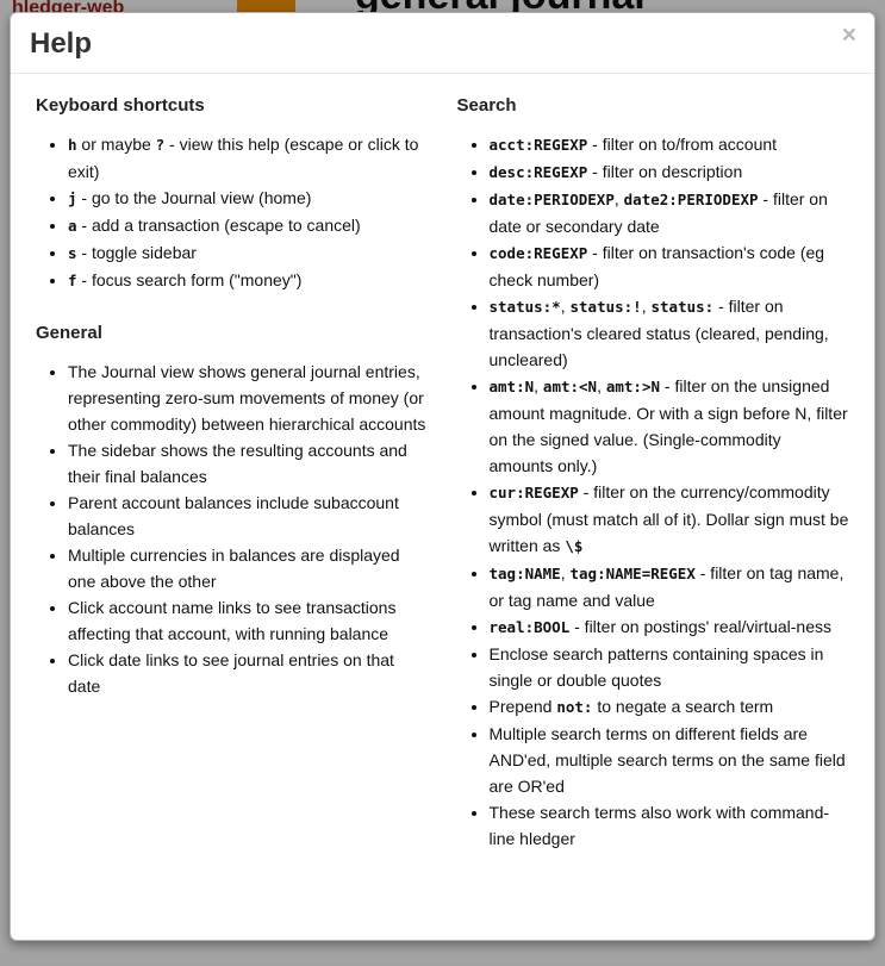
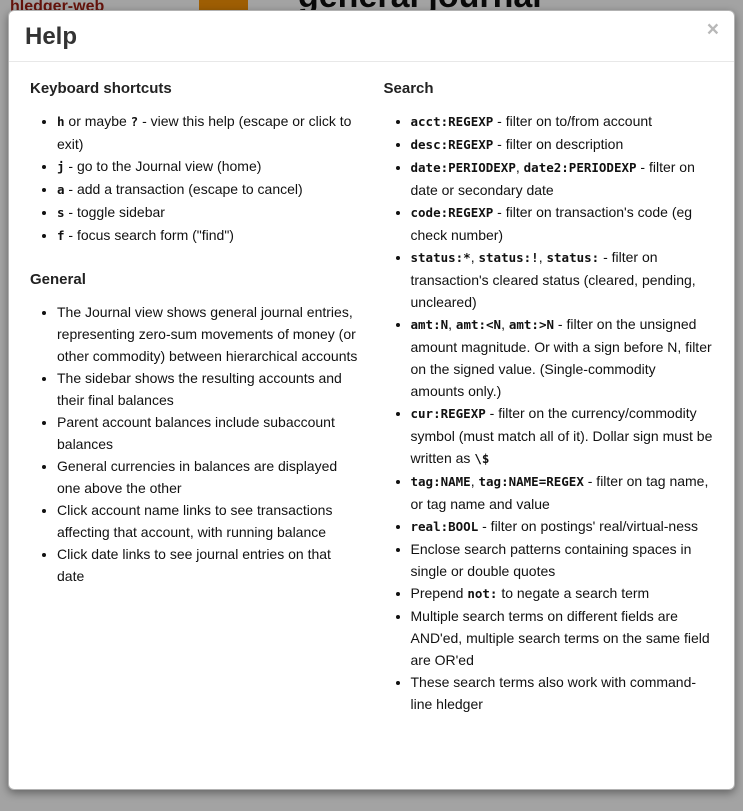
  hledger-web
  Help
  ×
  Keyboard shortcuts
  h or maybe ? - view this help (escape or click to exit)
  j - go to the Journal view (home)
  a - add a transaction (escape to cancel)
  s - toggle sidebar
- f - focus search form ("money")
+ f - focus search form ("find")
  General
  The Journal view shows general journal entries, representing zero-sum movements of money (or other commodity) between hierarchical accounts
  The sidebar shows the resulting accounts and their final balances
  Parent account balances include subaccount balances
- Multiple currencies in balances are displayed one above the other
+ General currencies in balances are displayed one above the other
  Click account name links to see transactions affecting that account, with running balance
  Click date links to see journal entries on that date
  Search
  acct:REGEXP - filter on to/from account
  desc:REGEXP - filter on description
  date:PERIODEXP, date2:PERIODEXP - filter on date or secondary date
  code:REGEXP - filter on transaction's code (eg check number)
  status:*, status:!, status: - filter on transaction's cleared status (cleared, pending, uncleared)
  amt:N, amt:<N, amt:>N - filter on the unsigned amount magnitude. Or with a sign before N, filter on the signed value. (Single-commodity amounts only.)
  cur:REGEXP - filter on the currency/commodity symbol (must match all of it). Dollar sign must be written as \$
  tag:NAME, tag:NAME=REGEX - filter on tag name, or tag name and value
  real:BOOL - filter on postings' real/virtual-ness
  Enclose search patterns containing spaces in single or double quotes
  Prepend not: to negate a search term
  Multiple search terms on different fields are AND'ed, multiple search terms on the same field are OR'ed
  These search terms also work with command-line hledger
